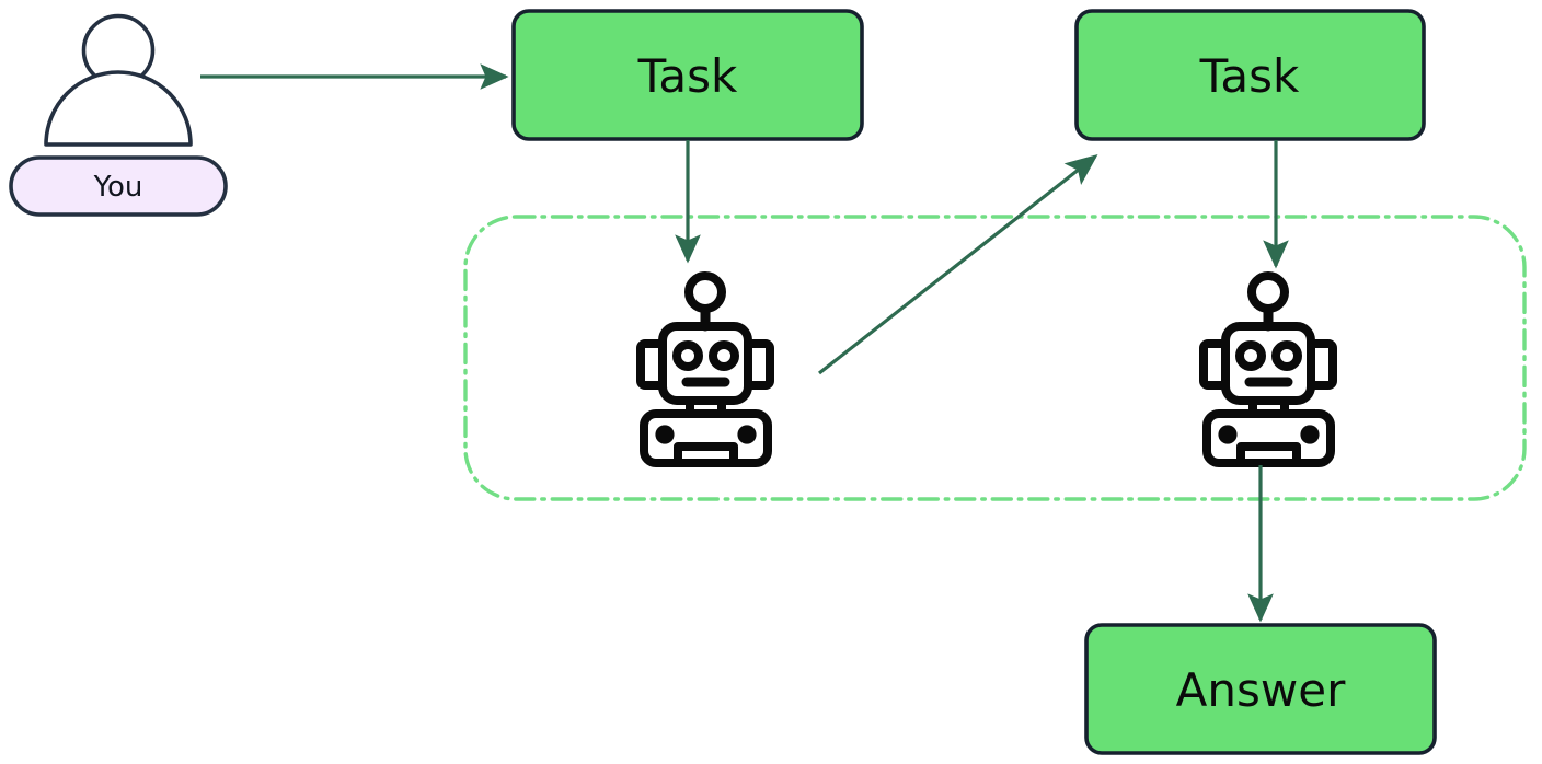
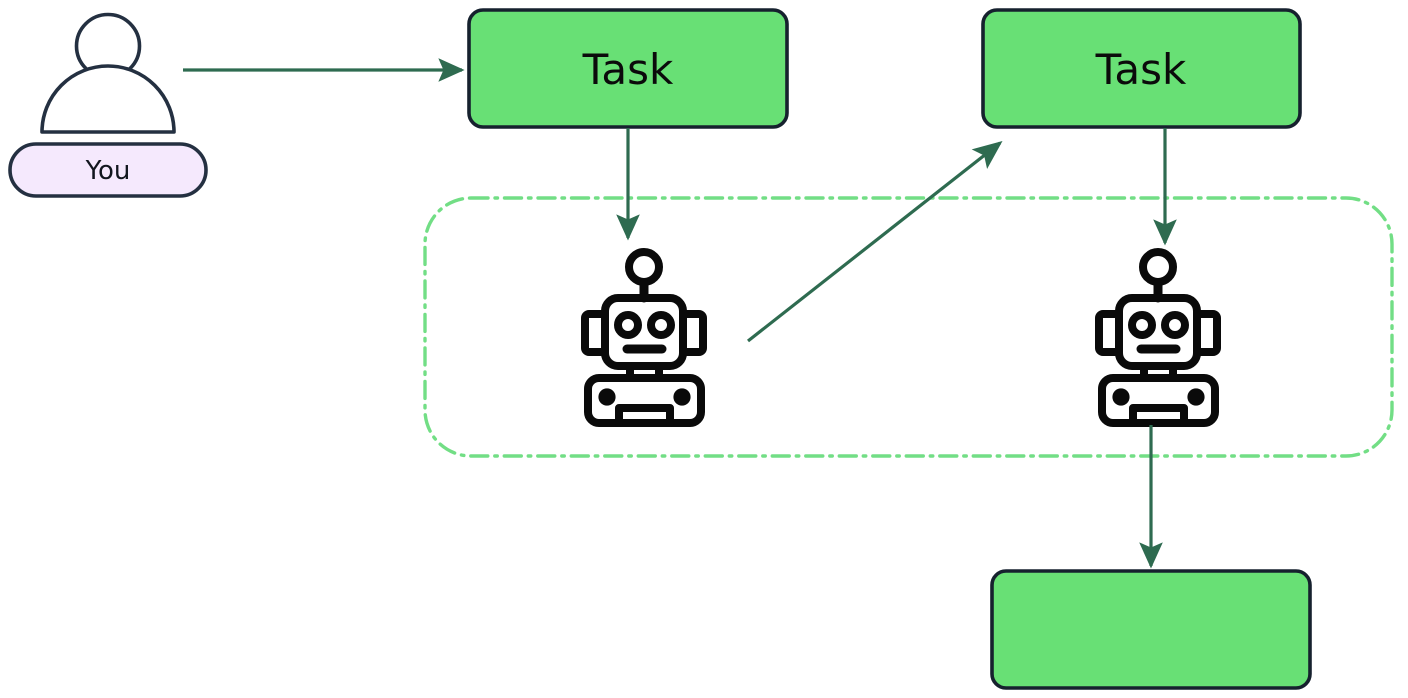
  You
  Task
  Task
- Answer
